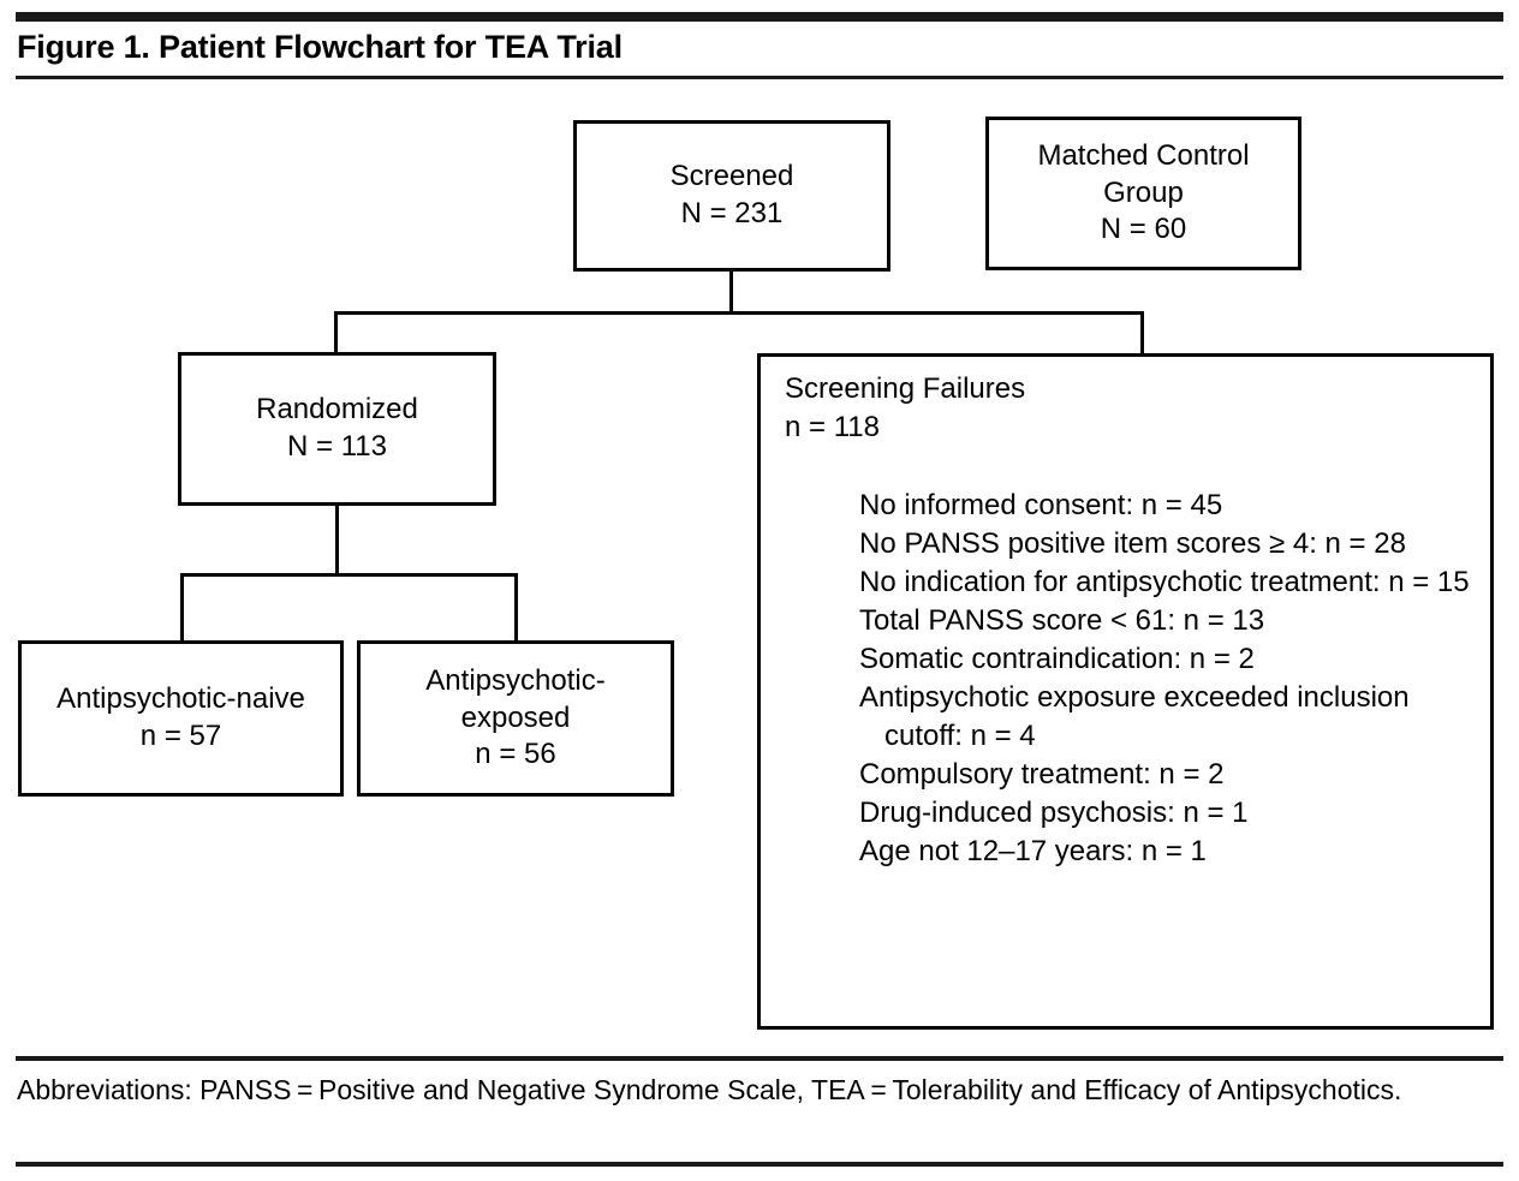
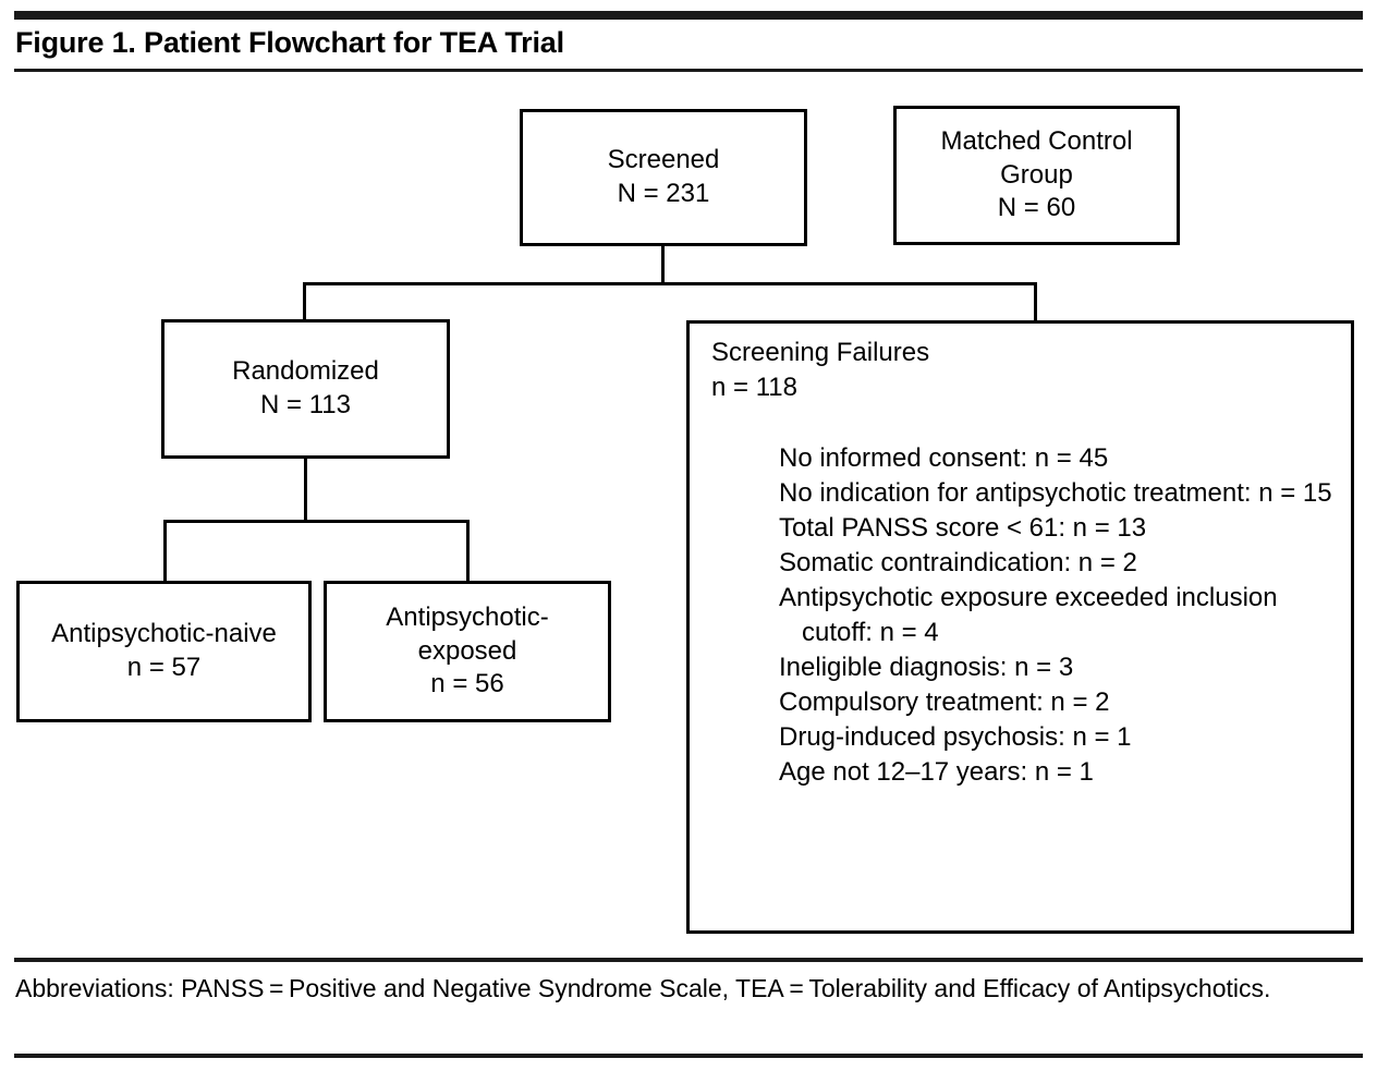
  Figure 1. Patient Flowchart for TEA Trial
  Screened
  N = 231
  Matched Control
  Group
  N = 60
  Randomized
  N = 113
  Antipsychotic-naive
  n = 57
  Antipsychotic-
  exposed
  n = 56
  Screening Failures
  n = 118
  No informed consent: n = 45
- No PANSS positive item scores ≥ 4: n = 28
  No indication for antipsychotic treatment: n = 15
  Total PANSS score < 61: n = 13
  Somatic contraindication: n = 2
  Antipsychotic exposure exceeded inclusion cutoff: n = 4
+ Ineligible diagnosis: n = 3
  Compulsory treatment: n = 2
  Drug-induced psychosis: n = 1
  Age not 12–17 years: n = 1
  Abbreviations: PANSS = Positive and Negative Syndrome Scale, TEA = Tolerability and Efficacy of Antipsychotics.
